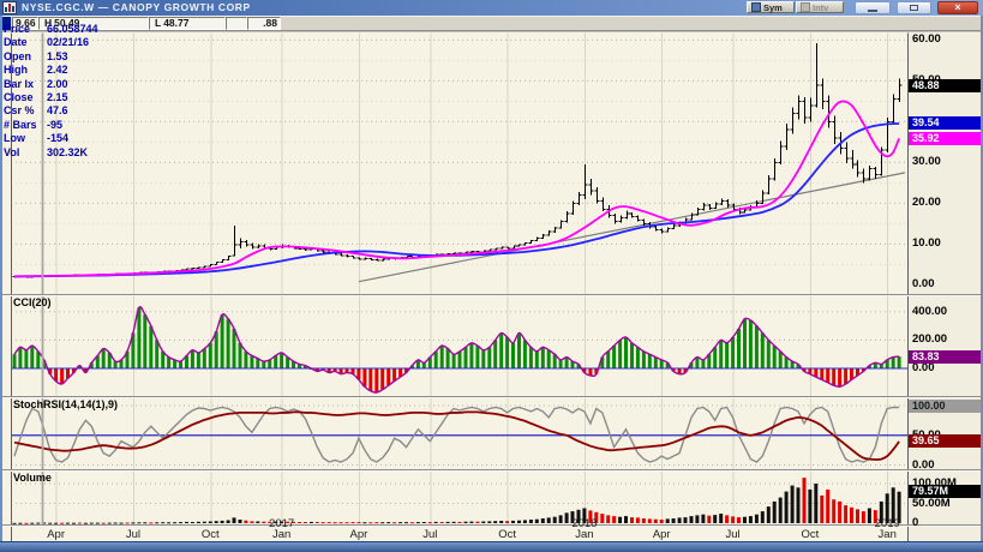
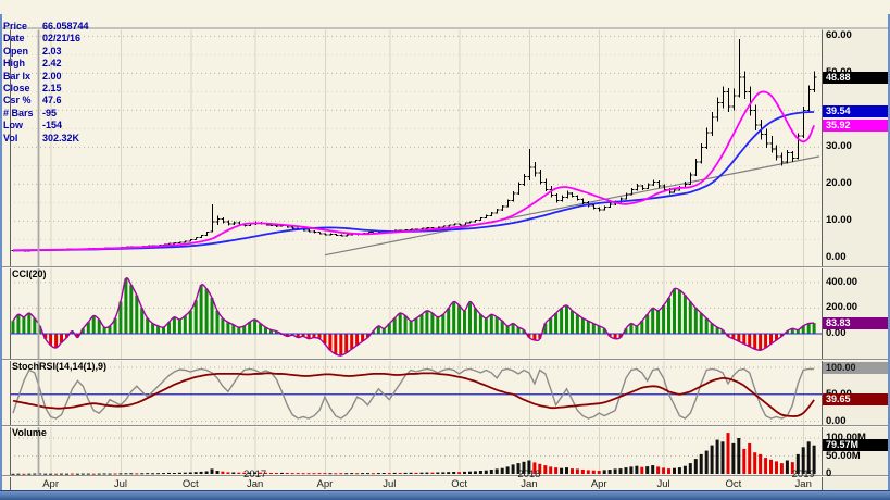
- NYSE.CGC.W — CANOPY GROWTH CORP
- Sym
- Intv
- ×
- 9.66
- H 50.49
- L 48.77
- .88
  60.00
  30.00
  20.00
  10.00
  0.00
  48.88
  39.54
  35.92
  400.00
  200.00
  0.00
  83.83
  0.00
  100.00
  39.65
  100.00M
  50.00M
  0
  79.57M
  Apr
  Jul
  Oct
  Jan
  2017
  Apr
  Jul
  Oct
  Jan
  2018
  Apr
  Jul
  Oct
  Jan
  2019
  Price 66.058744
  Date 02/21/16
- Open 1.53
+ Open 2.03
  High 2.42
  Bar Ix 2.00
  Close 2.15
  Csr % 47.6
  # Bars -95
  Low -154
  Vol 302.32K
  CCI(20)
  StochRSI(14,14(1),9)
  Volume
